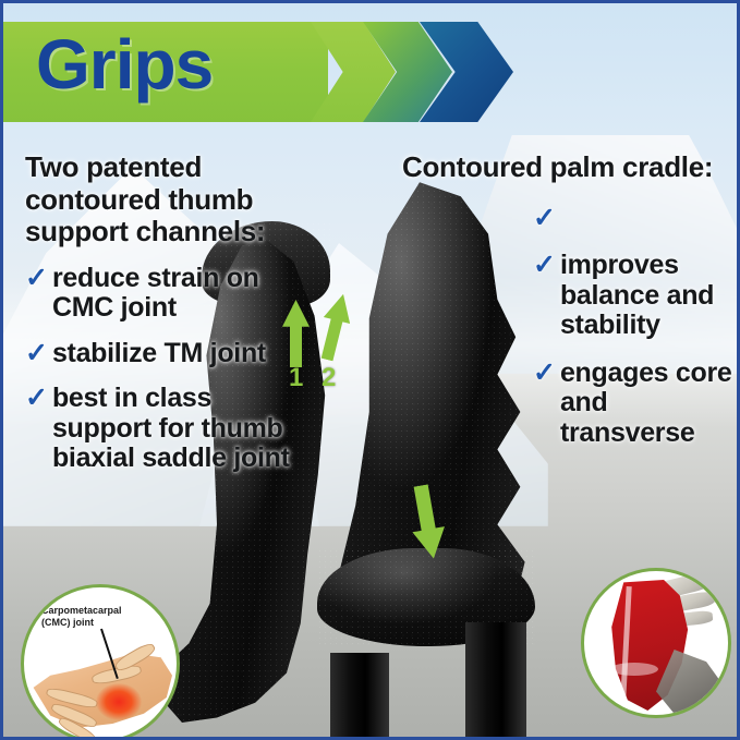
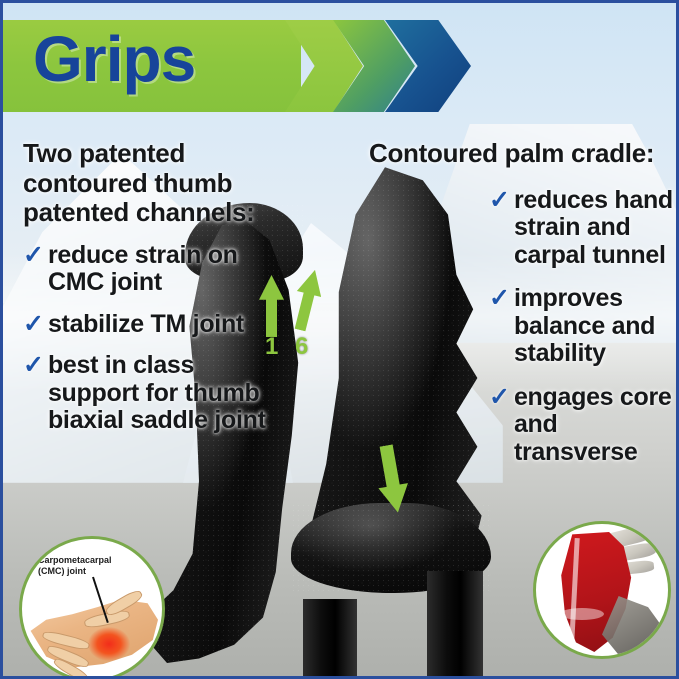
  1
- 2
+ 6
  Grips
- Two patented contoured thumb support channels:
+ Two patented contoured thumb patented channels:
  ✓
  reduce strain on CMC joint
  ✓
  stabilize TM joint
  ✓
  best in class support for thumb biaxial saddle joint
  Contoured palm cradle:
  ✓
+ reduces hand strain and carpal tunnel
  ✓
  improves balance and stability
  ✓
  engages core and transverse
  Carpometacarpal
  (CMC) joint
